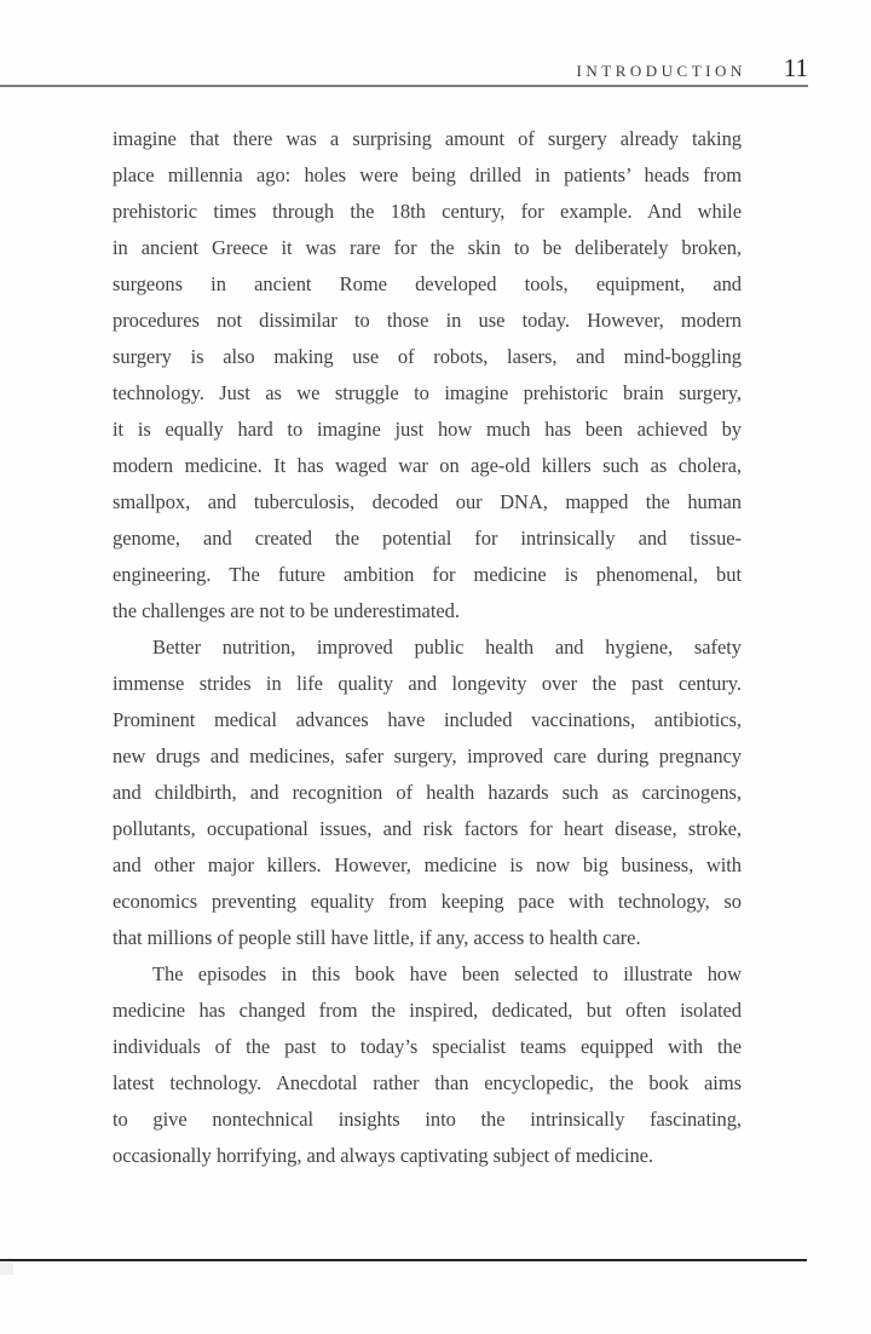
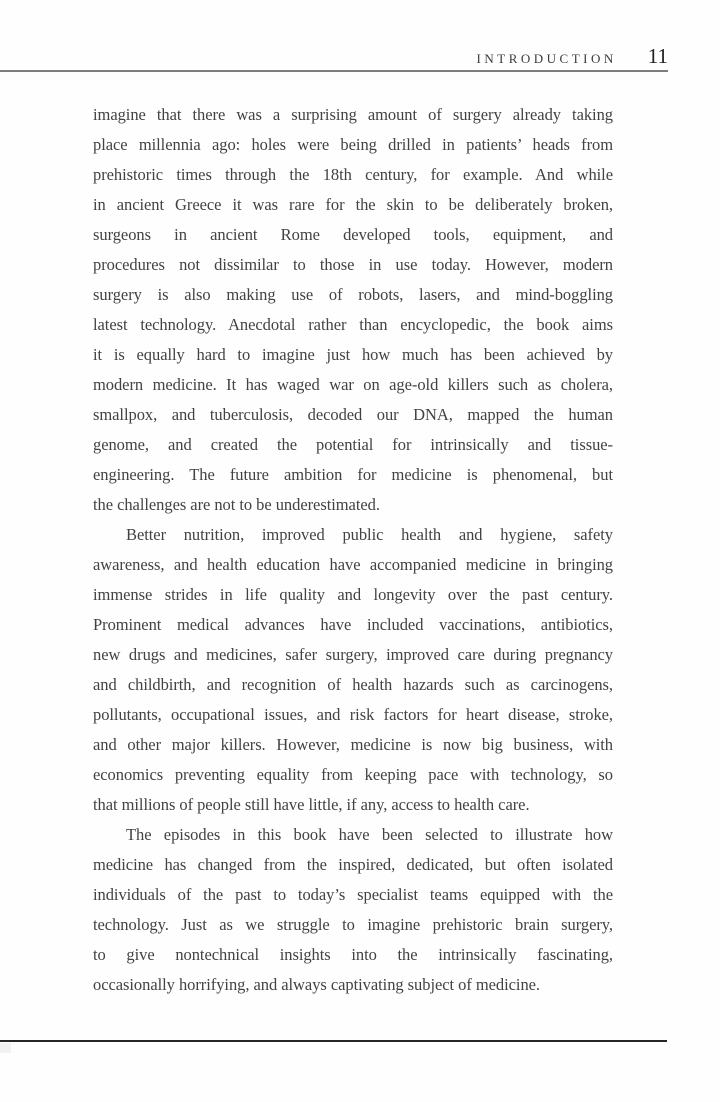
  INTRODUCTION
  11
  imagine that there was a surprising amount of surgery already taking
  place millennia ago: holes were being drilled in patients’ heads from
  prehistoric times through the 18th century, for example. And while
  in ancient Greece it was rare for the skin to be deliberately broken,
  surgeons in ancient Rome developed tools, equipment, and
  procedures not dissimilar to those in use today. However, modern
  surgery is also making use of robots, lasers, and mind-boggling
- technology. Just as we struggle to imagine prehistoric brain surgery,
+ latest technology. Anecdotal rather than encyclopedic, the book aims
  it is equally hard to imagine just how much has been achieved by
  modern medicine. It has waged war on age-old killers such as cholera,
  smallpox, and tuberculosis, decoded our DNA, mapped the human
  genome, and created the potential for intrinsically and tissue-
  engineering. The future ambition for medicine is phenomenal, but
  the challenges are not to be underestimated.
  Better nutrition, improved public health and hygiene, safety
+ awareness, and health education have accompanied medicine in bringing
  immense strides in life quality and longevity over the past century.
  Prominent medical advances have included vaccinations, antibiotics,
  new drugs and medicines, safer surgery, improved care during pregnancy
  and childbirth, and recognition of health hazards such as carcinogens,
  pollutants, occupational issues, and risk factors for heart disease, stroke,
  and other major killers. However, medicine is now big business, with
  economics preventing equality from keeping pace with technology, so
  that millions of people still have little, if any, access to health care.
  The episodes in this book have been selected to illustrate how
  medicine has changed from the inspired, dedicated, but often isolated
  individuals of the past to today’s specialist teams equipped with the
- latest technology. Anecdotal rather than encyclopedic, the book aims
+ technology. Just as we struggle to imagine prehistoric brain surgery,
  to give nontechnical insights into the intrinsically fascinating,
  occasionally horrifying, and always captivating subject of medicine.
